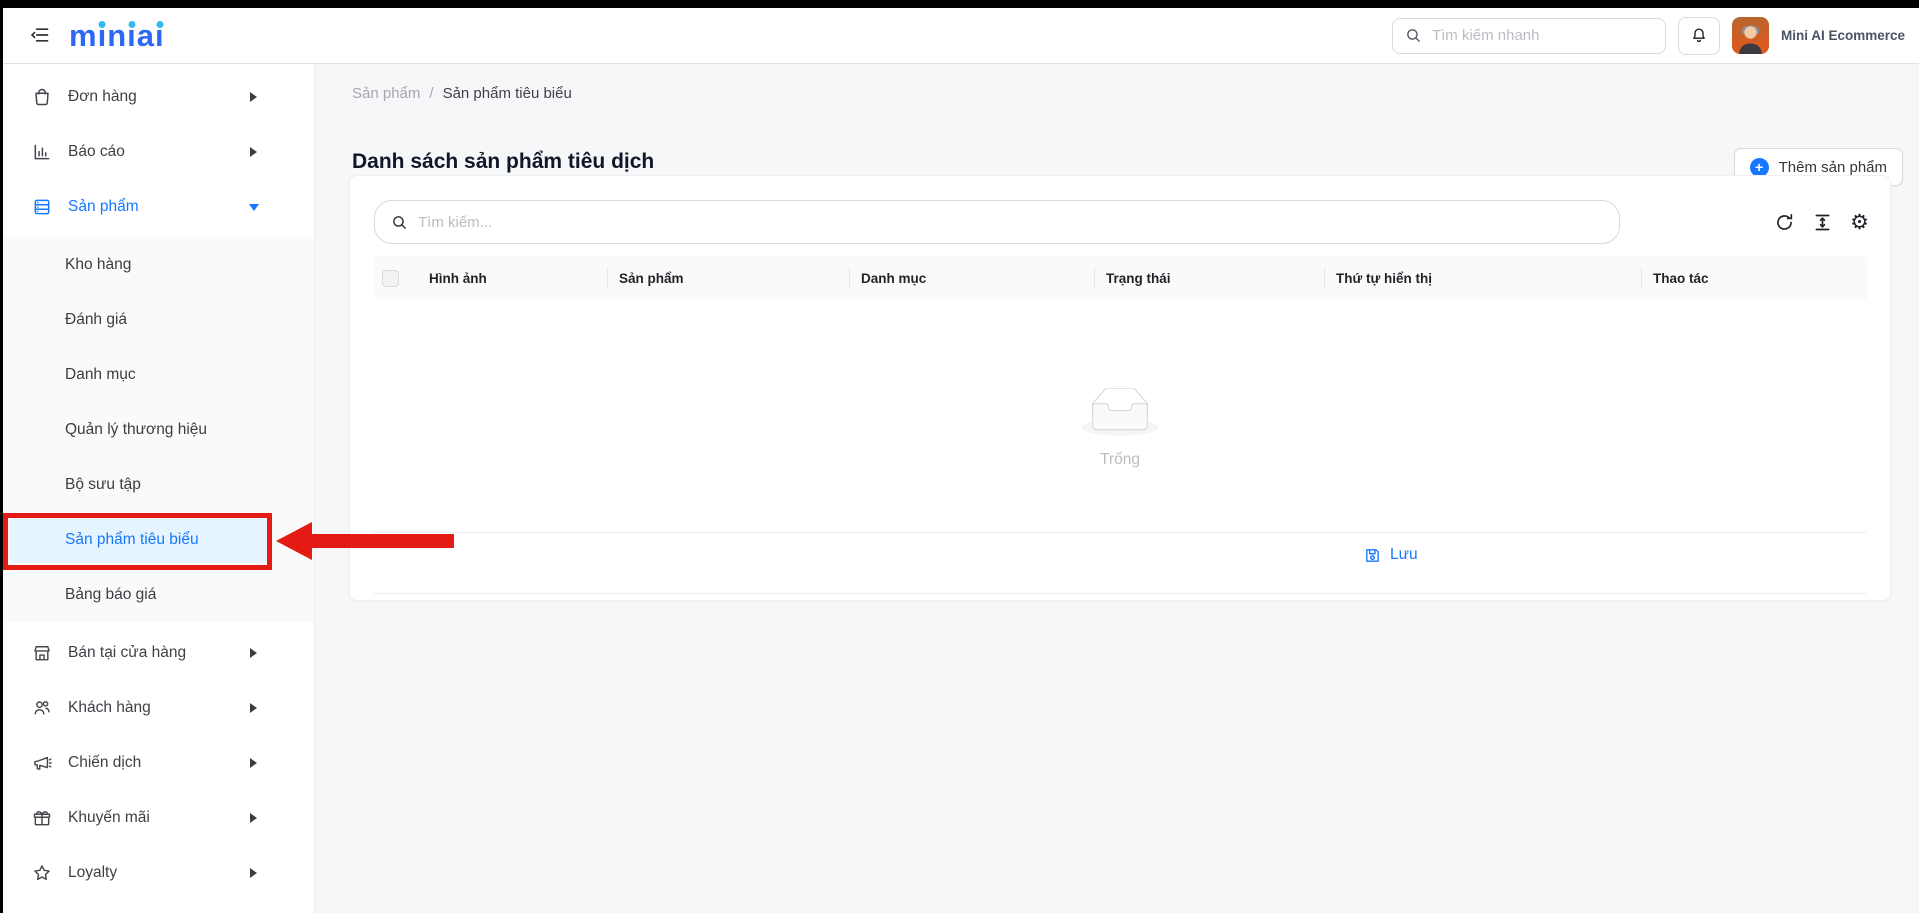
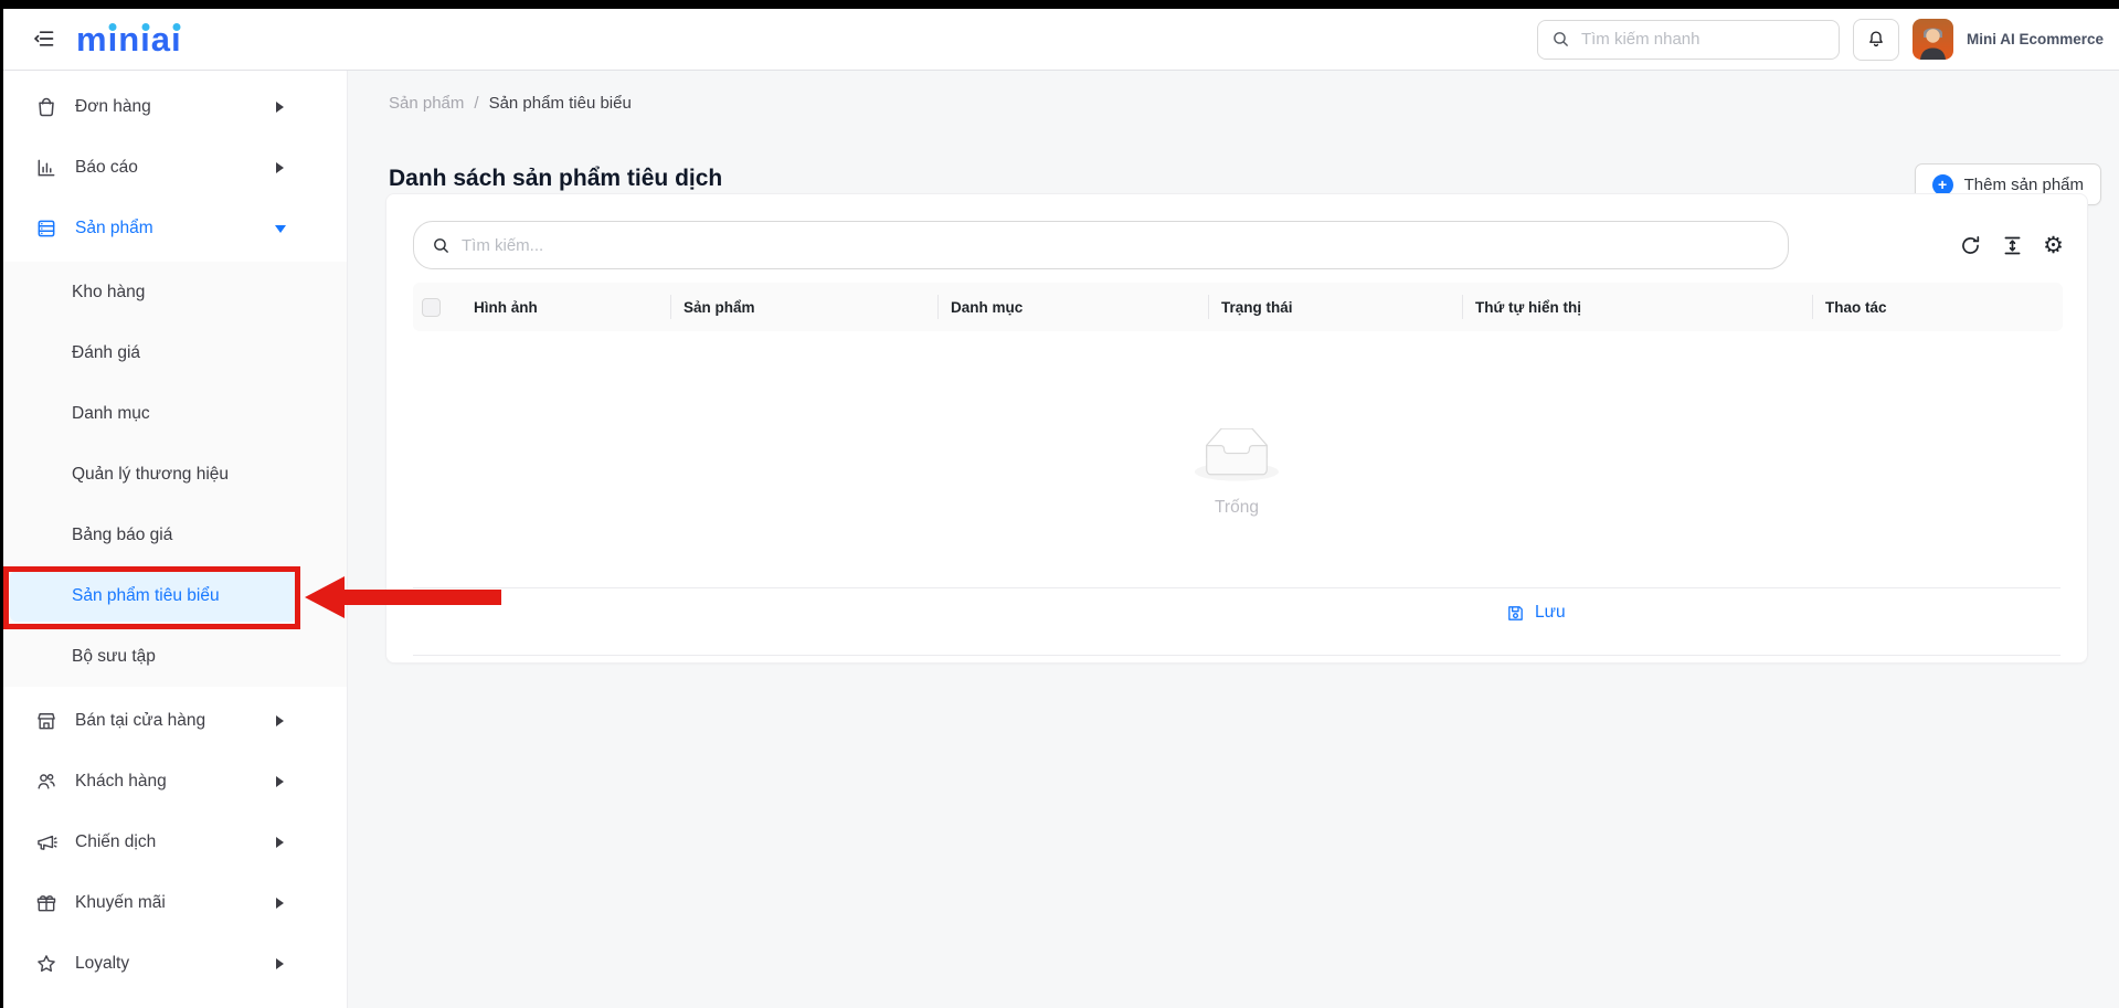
  m
  ı
  n
  ı
  a
  ı
  Tìm kiếm nhanh
  Mini AI Ecommerce
  Đơn hàng
  Báo cáo
  Sản phẩm
  Kho hàng
  Đánh giá
  Danh mục
  Quản lý thương hiệu
- Bộ sưu tập
+ Bảng báo giá
  Sản phẩm tiêu biểu
- Bảng báo giá
+ Bộ sưu tập
  Bán tại cửa hàng
  Khách hàng
  Chiến dịch
  Khuyến mãi
  Loyalty
  Sản phẩm
  /
  Sản phẩm tiêu biểu
  Danh sách sản phẩm tiêu dịch
  +
  Thêm sản phẩm
  Tìm kiếm...
  ⚙
  Hình ảnh
  Sản phẩm
  Danh mục
  Trạng thái
  Thứ tự hiển thị
  Thao tác
  Trống
  Lưu
